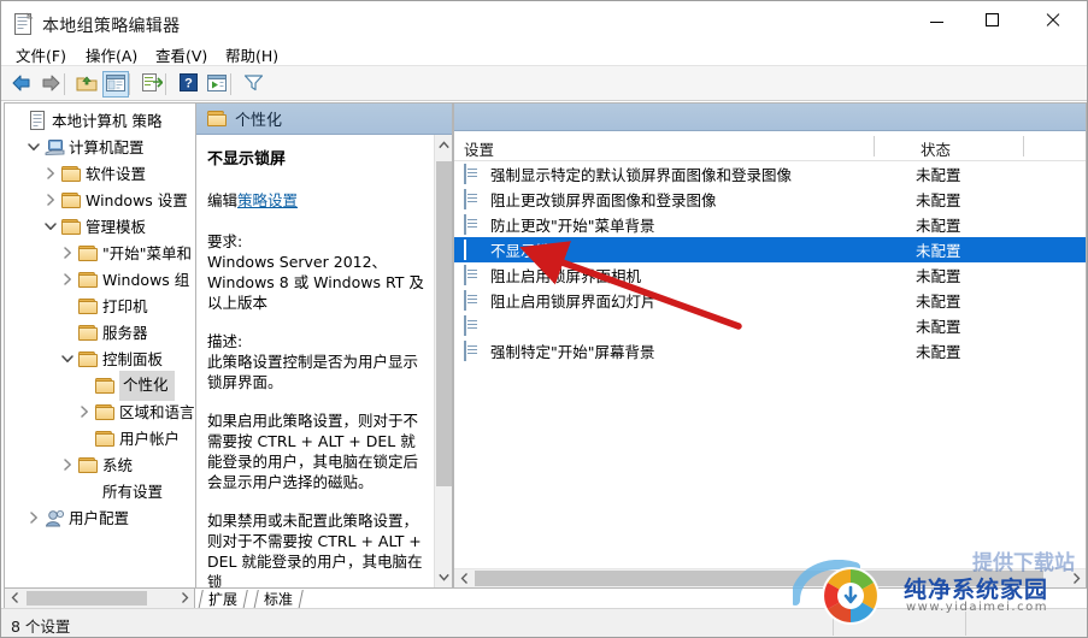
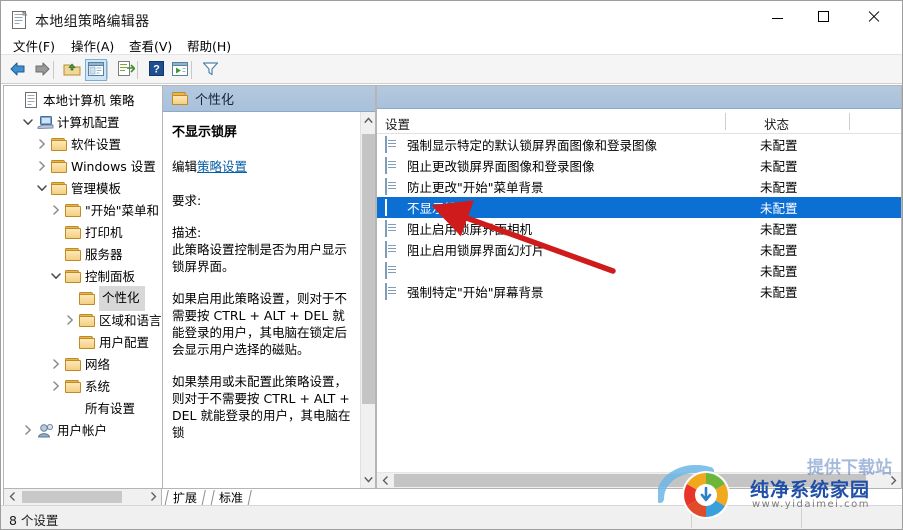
  本地组策略编辑器
  文件(F)
  操作(A)
  查看(V)
  帮助(H)
  ?
  本地计算机 策略
  计算机配置
  软件设置
  Windows 设置
  管理模板
  "开始"菜单和
- Windows 组
  打印机
  服务器
  控制面板
  个性化
  区域和语言
- 用户帐户
+ 用户配置
+ 网络
  系统
  所有设置
- 用户配置
+ 用户帐户
  个性化
  不显示锁屏
  编辑策略设置
  要求:
- Windows Server 2012、Windows 8 或 Windows RT 及以上版本
  描述:
  此策略设置控制是否为用户显示锁屏界面。
  如果启用此策略设置，则对于不需要按 CTRL + ALT + DEL 就能登录的用户，其电脑在锁定后会显示用户选择的磁贴。
  如果禁用或未配置此策略设置，则对于不需要按 CTRL + ALT + DEL 就能登录的用户，其电脑在锁
  设置
  状态
  强制显示特定的默认锁屏界面图像和登录图像
  未配置
  阻止更改锁屏界面图像和登录图像
  未配置
  防止更改"开始"菜单背景
  未配置
  不显锁屏
  未配置
  阻止启用锁屏界相机
  未配置
  阻止启用锁屏界面幻灯片
  未配置
  未配置
  强制特定"开始"屏幕背景
  未配置
  8 个设置
  提供下载站
  纯净系统家园
  www.yidaimei.com
